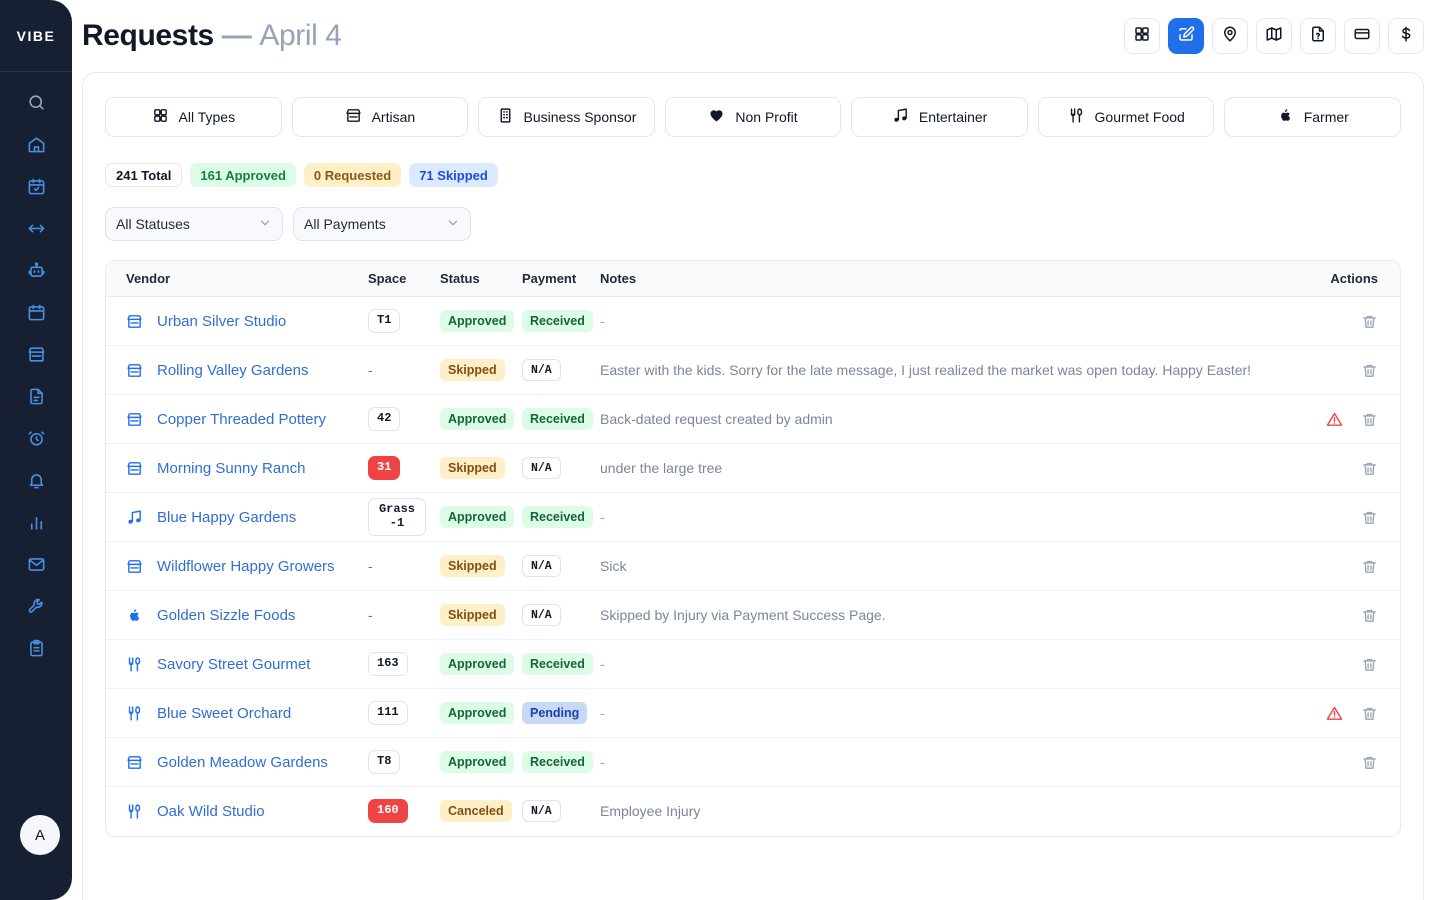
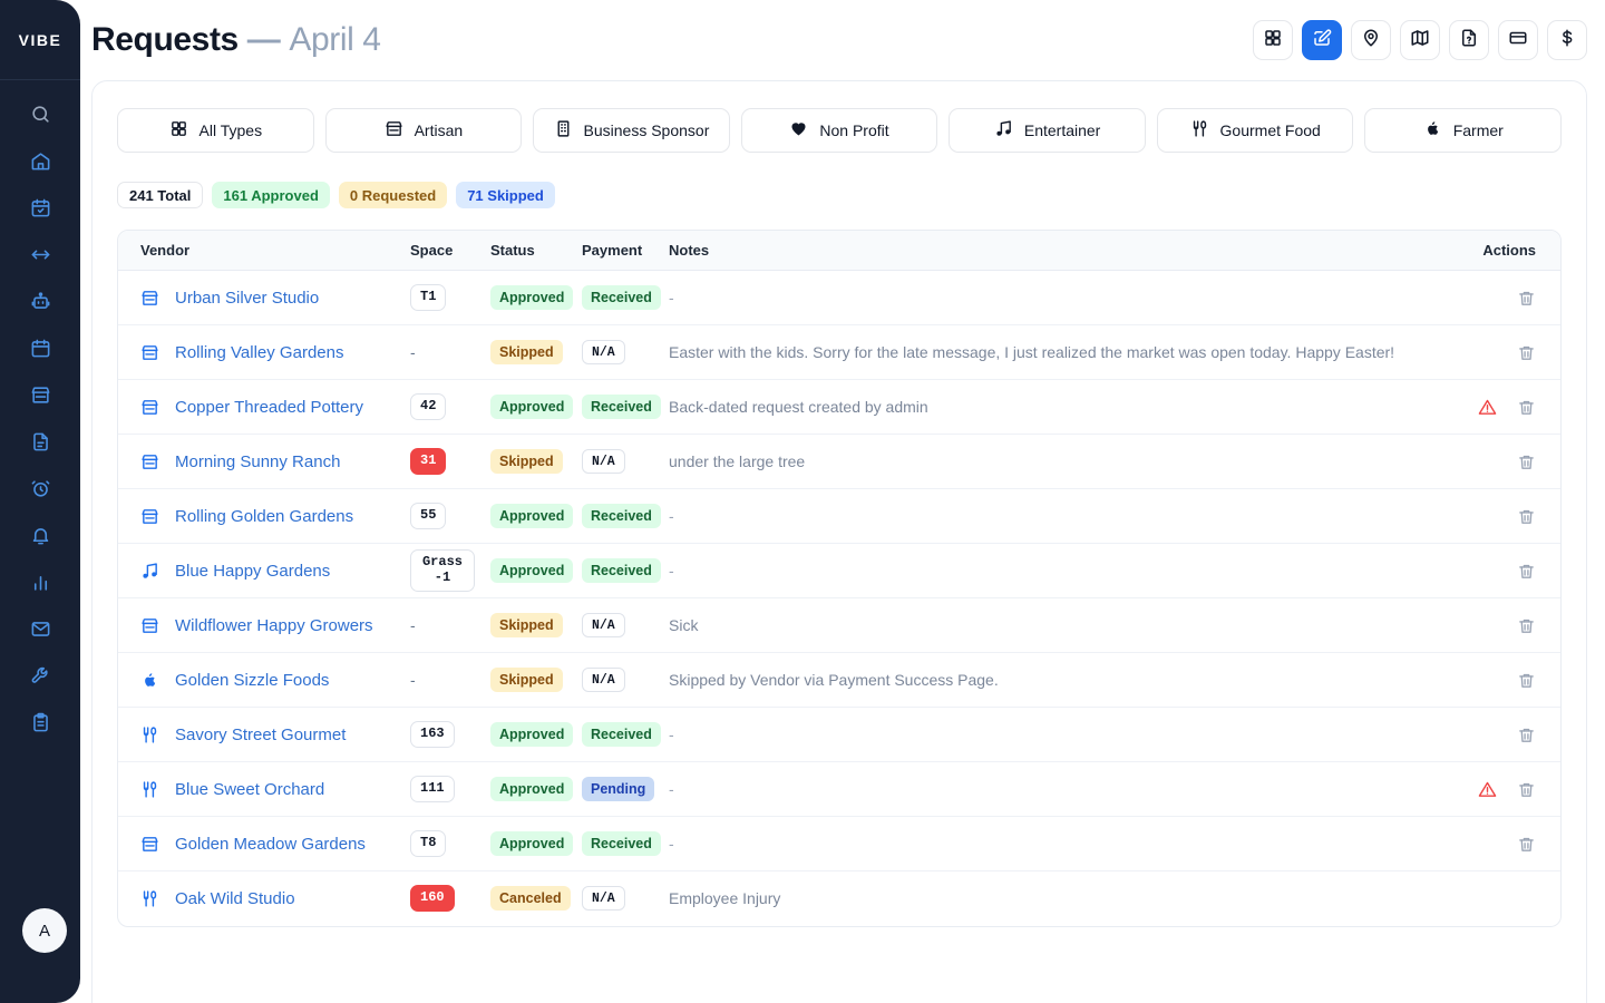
  VIBE
  A
  Requests — April 4
  All Types
  Artisan
  Business Sponsor
  Non Profit
  Entertainer
  Gourmet Food
  Farmer
  241 Total
  161 Approved
  0 Requested
  71 Skipped
- All Statuses
- All Payments
  Vendor	Space	Status	Payment	Notes	Actions
  Urban Silver Studio	T1	Approved	Received	-
  Rolling Valley Gardens	-	Skipped	N/A	Easter with the kids. Sorry for the late message, I just realized the market was open today. Happy Easter!
  Copper Threaded Pottery	42	Approved	Received	Back-dated request created by admin
  Morning Sunny Ranch	31	Skipped	N/A	under the large tree
+ Rolling Golden Gardens	55	Approved	Received	-
  Blue Happy Gardens	Grass-1	Approved	Received	-
  Wildflower Happy Growers	-	Skipped	N/A	Sick
- Golden Sizzle Foods	-	Skipped	N/A	Skipped by Injury via Payment Success Page.
+ Golden Sizzle Foods	-	Skipped	N/A	Skipped by Vendor via Payment Success Page.
  Savory Street Gourmet	163	Approved	Received	-
  Blue Sweet Orchard	111	Approved	Pending	-
  Golden Meadow Gardens	T8	Approved	Received	-
  Oak Wild Studio	160	Canceled	N/A	Employee Injury
